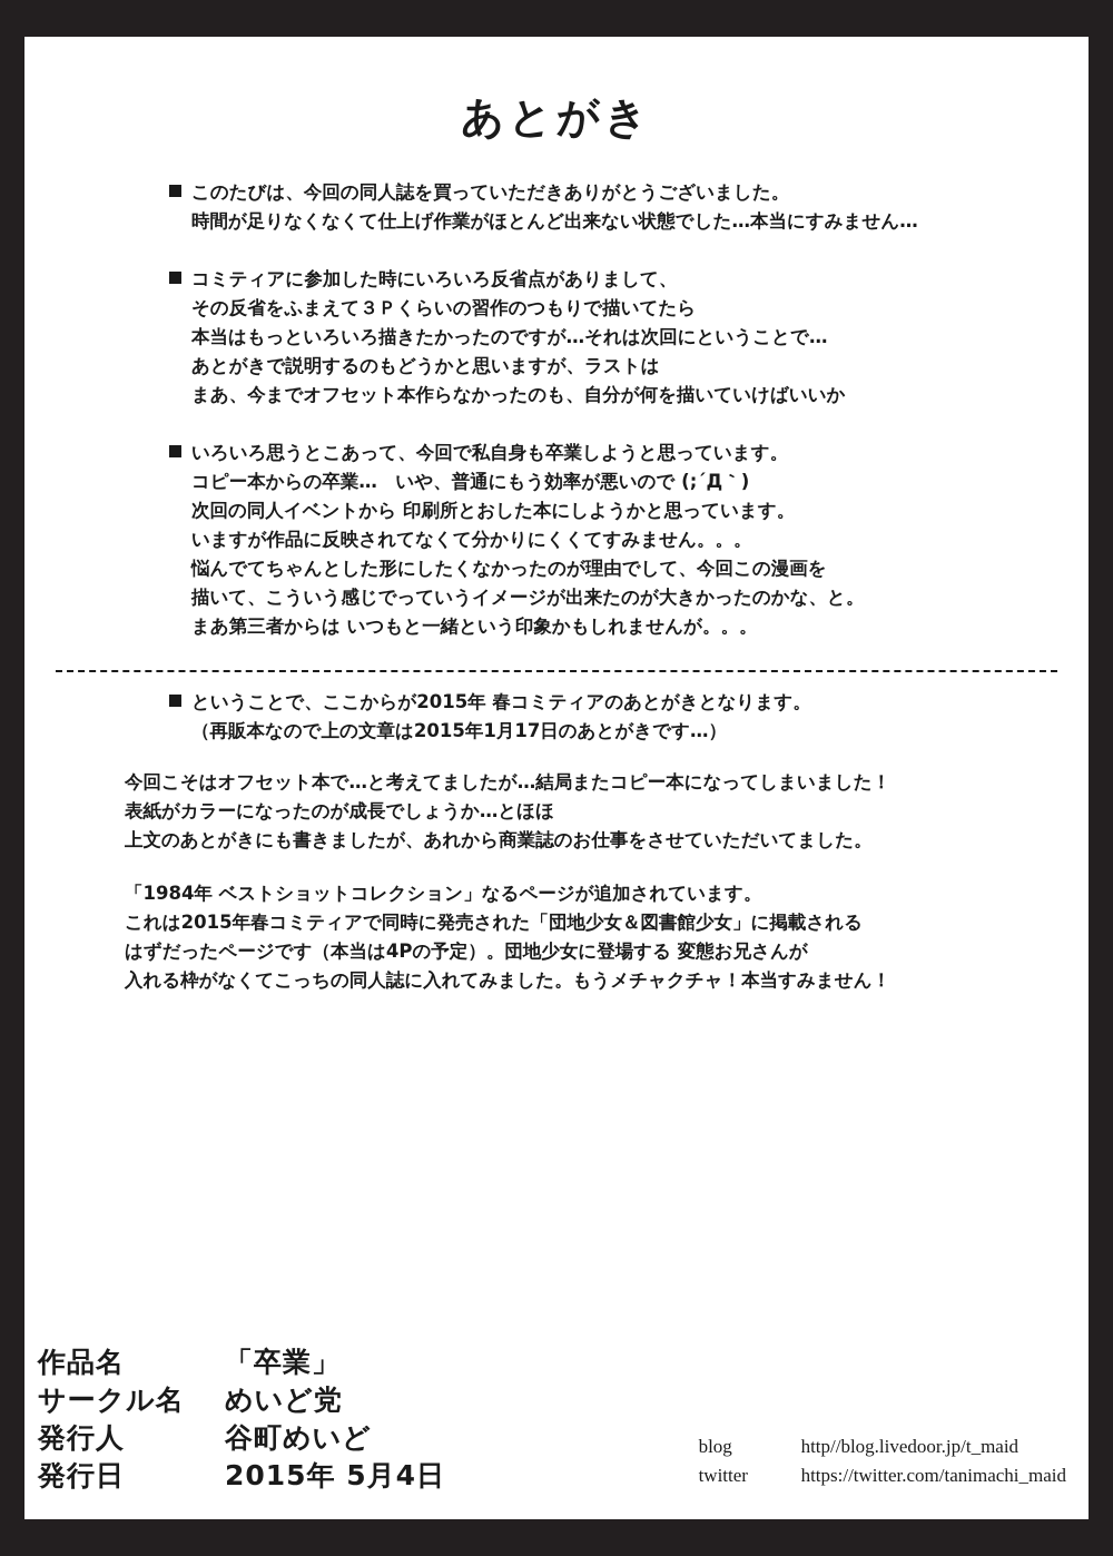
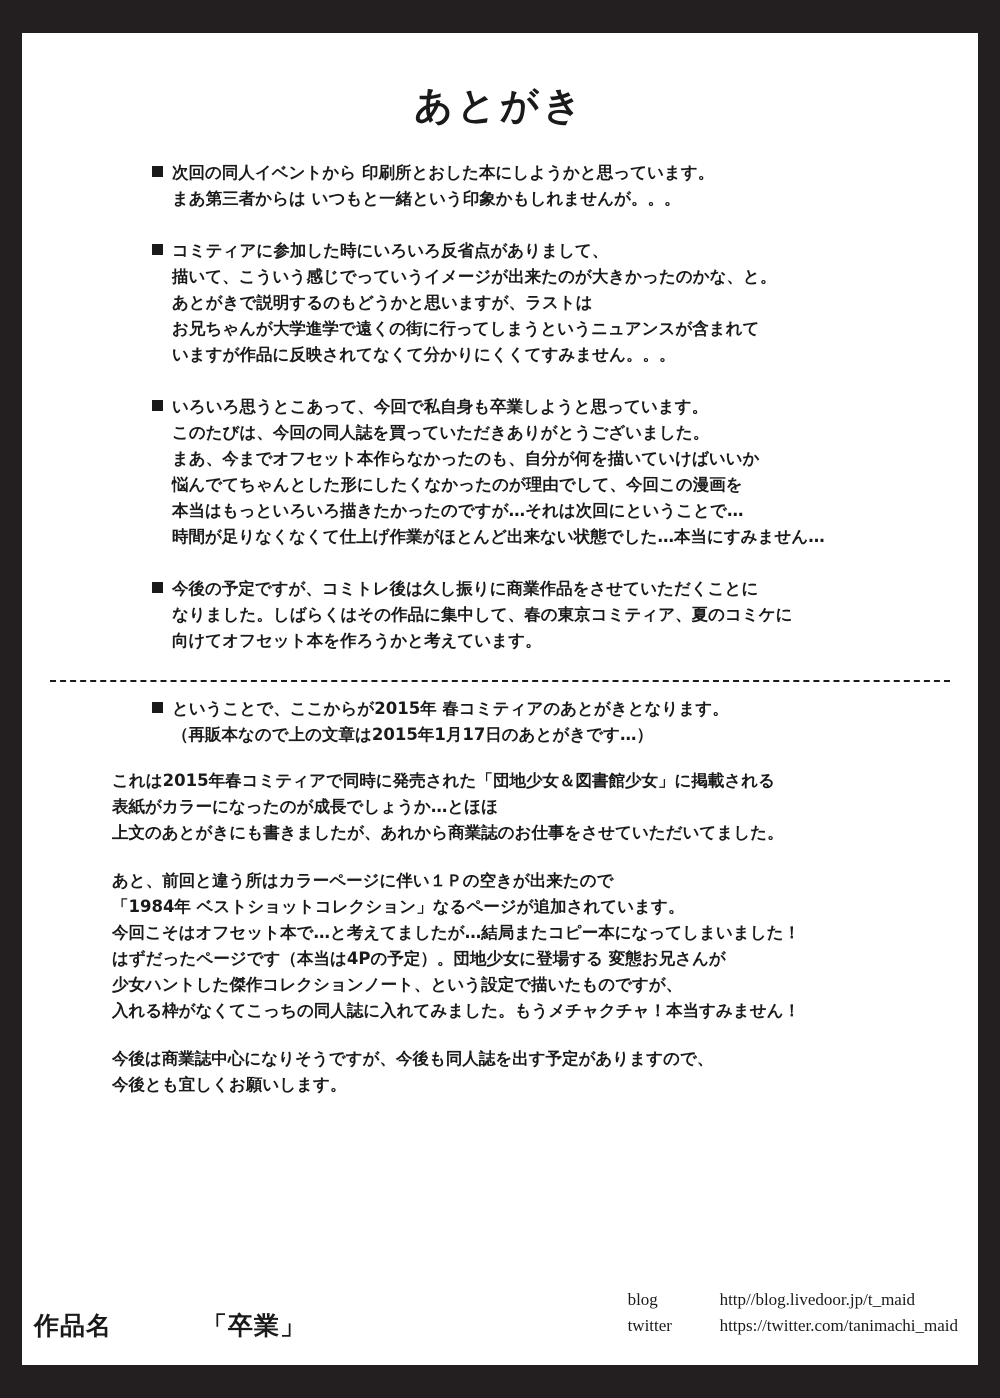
  あとがき
- このたびは、今回の同人誌を買っていただきありがとうございました。
+ 次回の同人イベントから 印刷所とおした本にしようかと思っています。
- 時間が足りなくなくて仕上げ作業がほとんど出来ない状態でした…本当にすみません…
+ まあ第三者からは いつもと一緒という印象かもしれませんが。。。
  コミティアに参加した時にいろいろ反省点がありまして、
- その反省をふまえて３Ｐくらいの習作のつもりで描いてたら
- 本当はもっといろいろ描きたかったのですが…それは次回にということで…
+ 描いて、こういう感じでっていうイメージが出来たのが大きかったのかな、と。
  あとがきで説明するのもどうかと思いますが、ラストは
+ お兄ちゃんが大学進学で遠くの街に行ってしまうというニュアンスが含まれて
- まあ、今までオフセット本作らなかったのも、自分が何を描いていけばいいか
+ いますが作品に反映されてなくて分かりにくくてすみません。。。
  いろいろ思うとこあって、今回で私自身も卒業しようと思っています。
- コピー本からの卒業… いや、普通にもう効率が悪いので (;´Д｀)
- 次回の同人イベントから 印刷所とおした本にしようかと思っています。
+ このたびは、今回の同人誌を買っていただきありがとうございました。
- いますが作品に反映されてなくて分かりにくくてすみません。。。
+ まあ、今までオフセット本作らなかったのも、自分が何を描いていけばいいか
  悩んでてちゃんとした形にしたくなかったのが理由でして、今回この漫画を
- 描いて、こういう感じでっていうイメージが出来たのが大きかったのかな、と。
+ 本当はもっといろいろ描きたかったのですが…それは次回にということで…
- まあ第三者からは いつもと一緒という印象かもしれませんが。。。
+ 時間が足りなくなくて仕上げ作業がほとんど出来ない状態でした…本当にすみません…
+ 今後の予定ですが、コミトレ後は久し振りに商業作品をさせていただくことに
+ なりました。しばらくはその作品に集中して、春の東京コミティア、夏のコミケに
+ 向けてオフセット本を作ろうかと考えています。
  ということで、ここからが2015年 春コミティアのあとがきとなります。
  （再販本なので上の文章は2015年1月17日のあとがきです…）
- 今回こそはオフセット本で…と考えてましたが…結局またコピー本になってしまいました！
+ これは2015年春コミティアで同時に発売された「団地少女＆図書館少女」に掲載される
  表紙がカラーになったのが成長でしょうか…とほほ
  上文のあとがきにも書きましたが、あれから商業誌のお仕事をさせていただいてました。
+ あと、前回と違う所はカラーページに伴い１Ｐの空きが出来たので
  「1984年 ベストショットコレクション」なるページが追加されています。
- これは2015年春コミティアで同時に発売された「団地少女＆図書館少女」に掲載される
+ 今回こそはオフセット本で…と考えてましたが…結局またコピー本になってしまいました！
  はずだったページです（本当は4Pの予定）。団地少女に登場する 変態お兄さんが
+ 少女ハントした傑作コレクションノート、という設定で描いたものですが、
  入れる枠がなくてこっちの同人誌に入れてみました。もうメチャクチャ！本当すみません！
+ 今後は商業誌中心になりそうですが、今後も同人誌を出す予定がありますので、
+ 今後とも宜しくお願いします。
  作品名
  「卒業」
- サークル名
- めいど党
- 発行人
- 谷町めいど
- 発行日
- 2015年 5月4日
  blog
  http//blog.livedoor.jp/t_maid
  twitter
  https://twitter.com/tanimachi_maid
